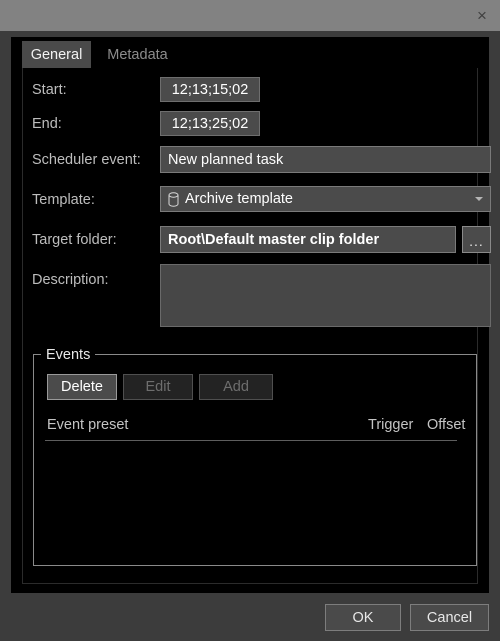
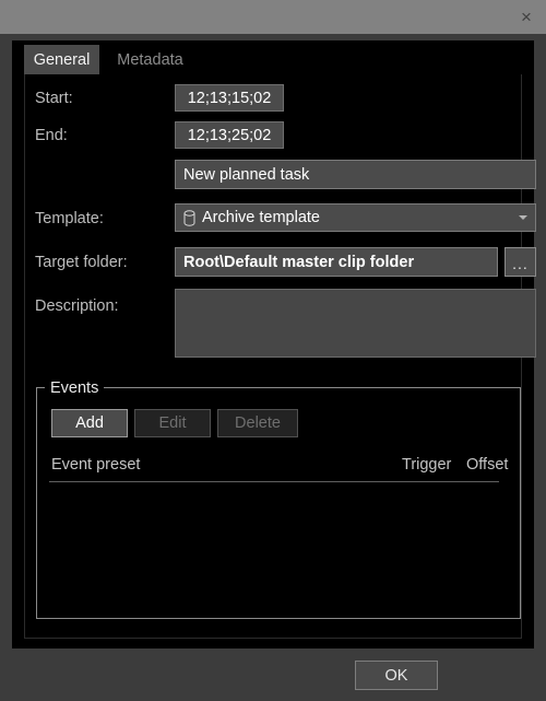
  ×
  General
  Metadata
  Start:
  12;13;15;02
  End:
  12;13;25;02
- Scheduler event:
  New planned task
  Template:
  Archive template
  Target folder:
  Root\Default master clip folder
  ...
  Description:
  Events
- Delete
+ Add
  Edit
- Add
+ Delete
  Event preset
  Trigger
  Offset
  OK
- Cancel
